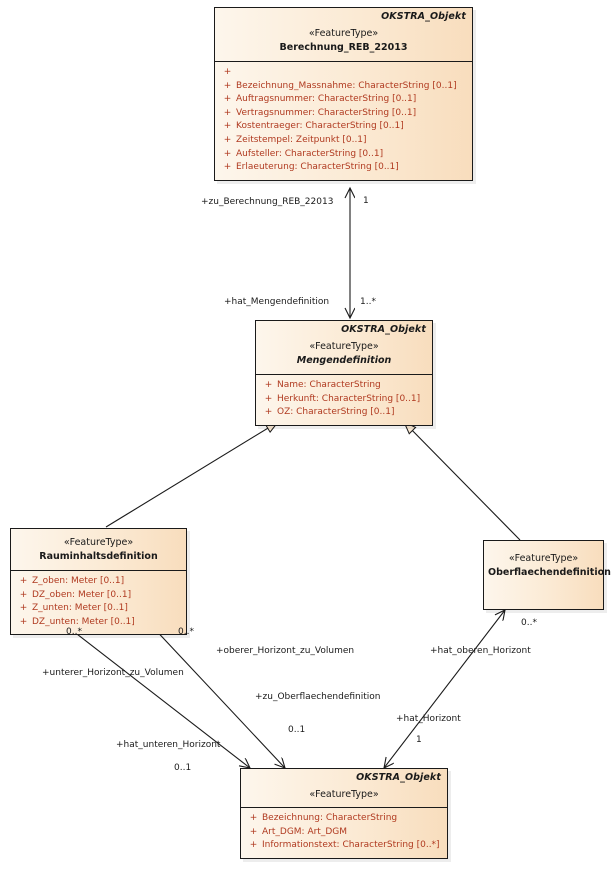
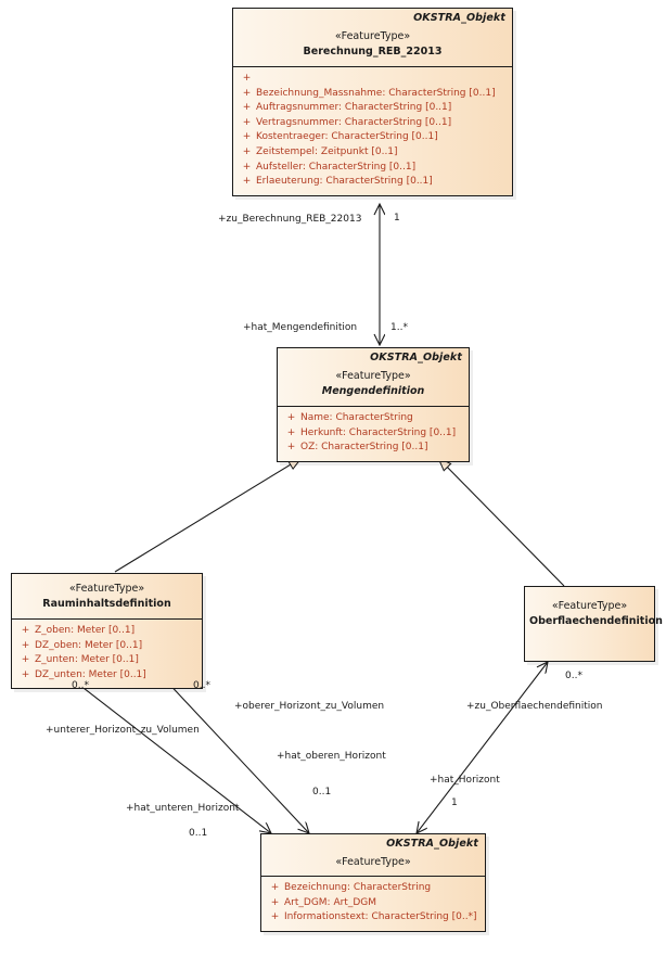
  OKSTRA_Objekt
  «FeatureType»
  Berechnung_REB_22013
  +
  +
  Bezeichnung_Massnahme: CharacterString [0..1]
  +
  Auftragsnummer: CharacterString [0..1]
  +
  Vertragsnummer: CharacterString [0..1]
  +
  Kostentraeger: CharacterString [0..1]
  +
  Zeitstempel: Zeitpunkt [0..1]
  +
  Aufsteller: CharacterString [0..1]
  +
  Erlaeuterung: CharacterString [0..1]
  OKSTRA_Objekt
  «FeatureType»
  Mengendefinition
  +
  Name: CharacterString
  +
  Herkunft: CharacterString [0..1]
  +
  OZ: CharacterString [0..1]
  «FeatureType»
  Rauminhaltsdefinition
  +
  Z_oben: Meter [0..1]
  +
  DZ_oben: Meter [0..1]
  +
  Z_unten: Meter [0..1]
  +
  DZ_unten: Meter [0..1]
  «FeatureType»
  Oberflaechendefinition
  OKSTRA_Objekt
  «FeatureType»
  +
  Bezeichnung: CharacterString
  +
  Art_DGM: Art_DGM
  +
  Informationstext: CharacterString [0..*]
  +zu_Berechnung_REB_22013
  1
  +hat_Mengendefinition
  1..*
  0..*
  +unterer_Horizont_zu_Volumen
  0..*
  +oberer_Horizont_zu_Volumen
  +hat_unteren_Horizont
  0..1
- +zu_Oberflaechendefinition
+ +hat_oberen_Horizont
  0..1
- +hat_oberen_Horizont
+ +zu_Oberflaechendefinition
  0..*
  +hat_Horizont
  1
